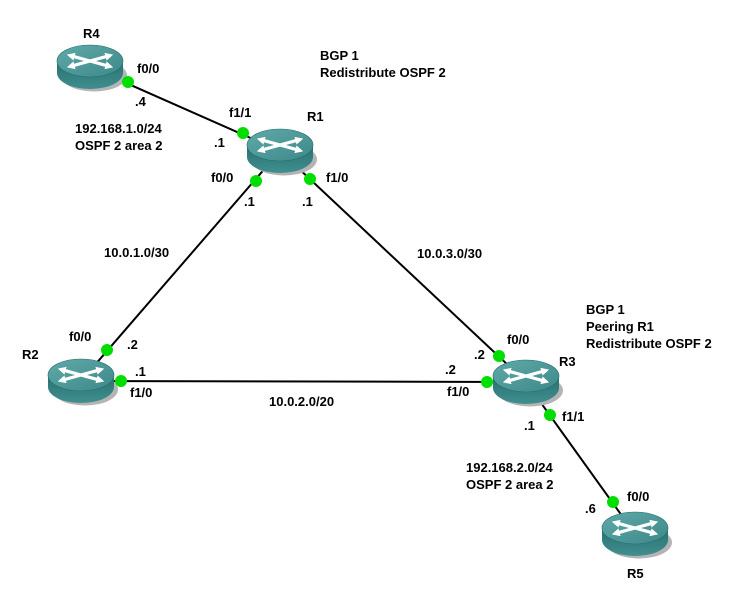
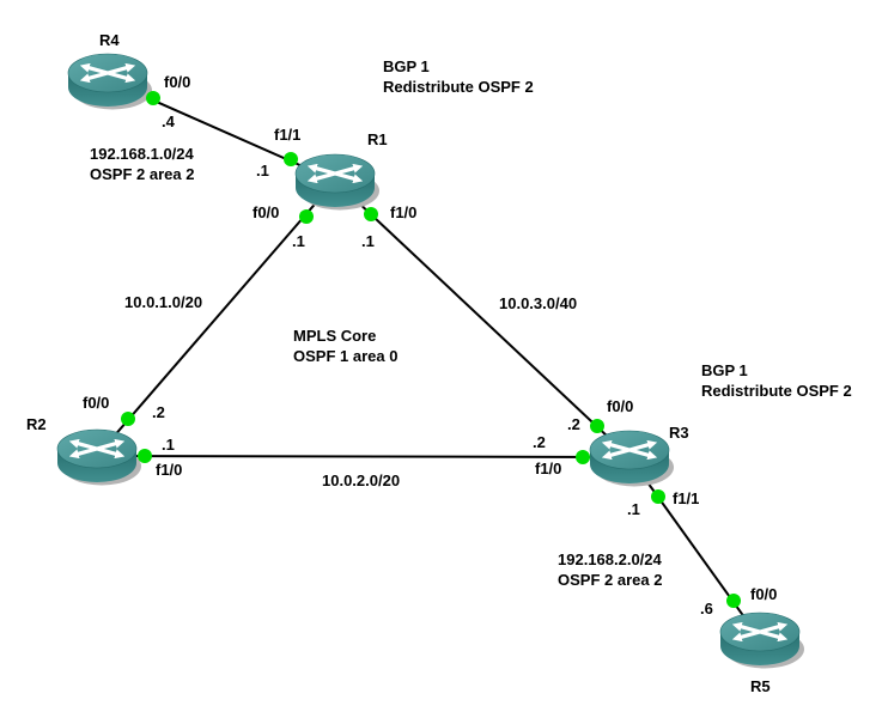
  R4
  R1
  R2
  R3
  R5
  f0/0
  f1/1
  f0/0
  f1/0
  f0/0
  f1/0
  f0/0
  f1/0
  f1/1
  f0/0
  .4
  .1
  .1
  .1
  .2
  .1
  .2
  .2
  .1
  .6
  192.168.1.0/24
  OSPF 2 area 2
- 10.0.1.0/30
+ 10.0.1.0/20
- 10.0.3.0/30
+ 10.0.3.0/40
  10.0.2.0/20
  192.168.2.0/24
  OSPF 2 area 2
  BGP 1
  Redistribute OSPF 2
  BGP 1
- Peering R1
  Redistribute OSPF 2
+ MPLS Core
+ OSPF 1 area 0
